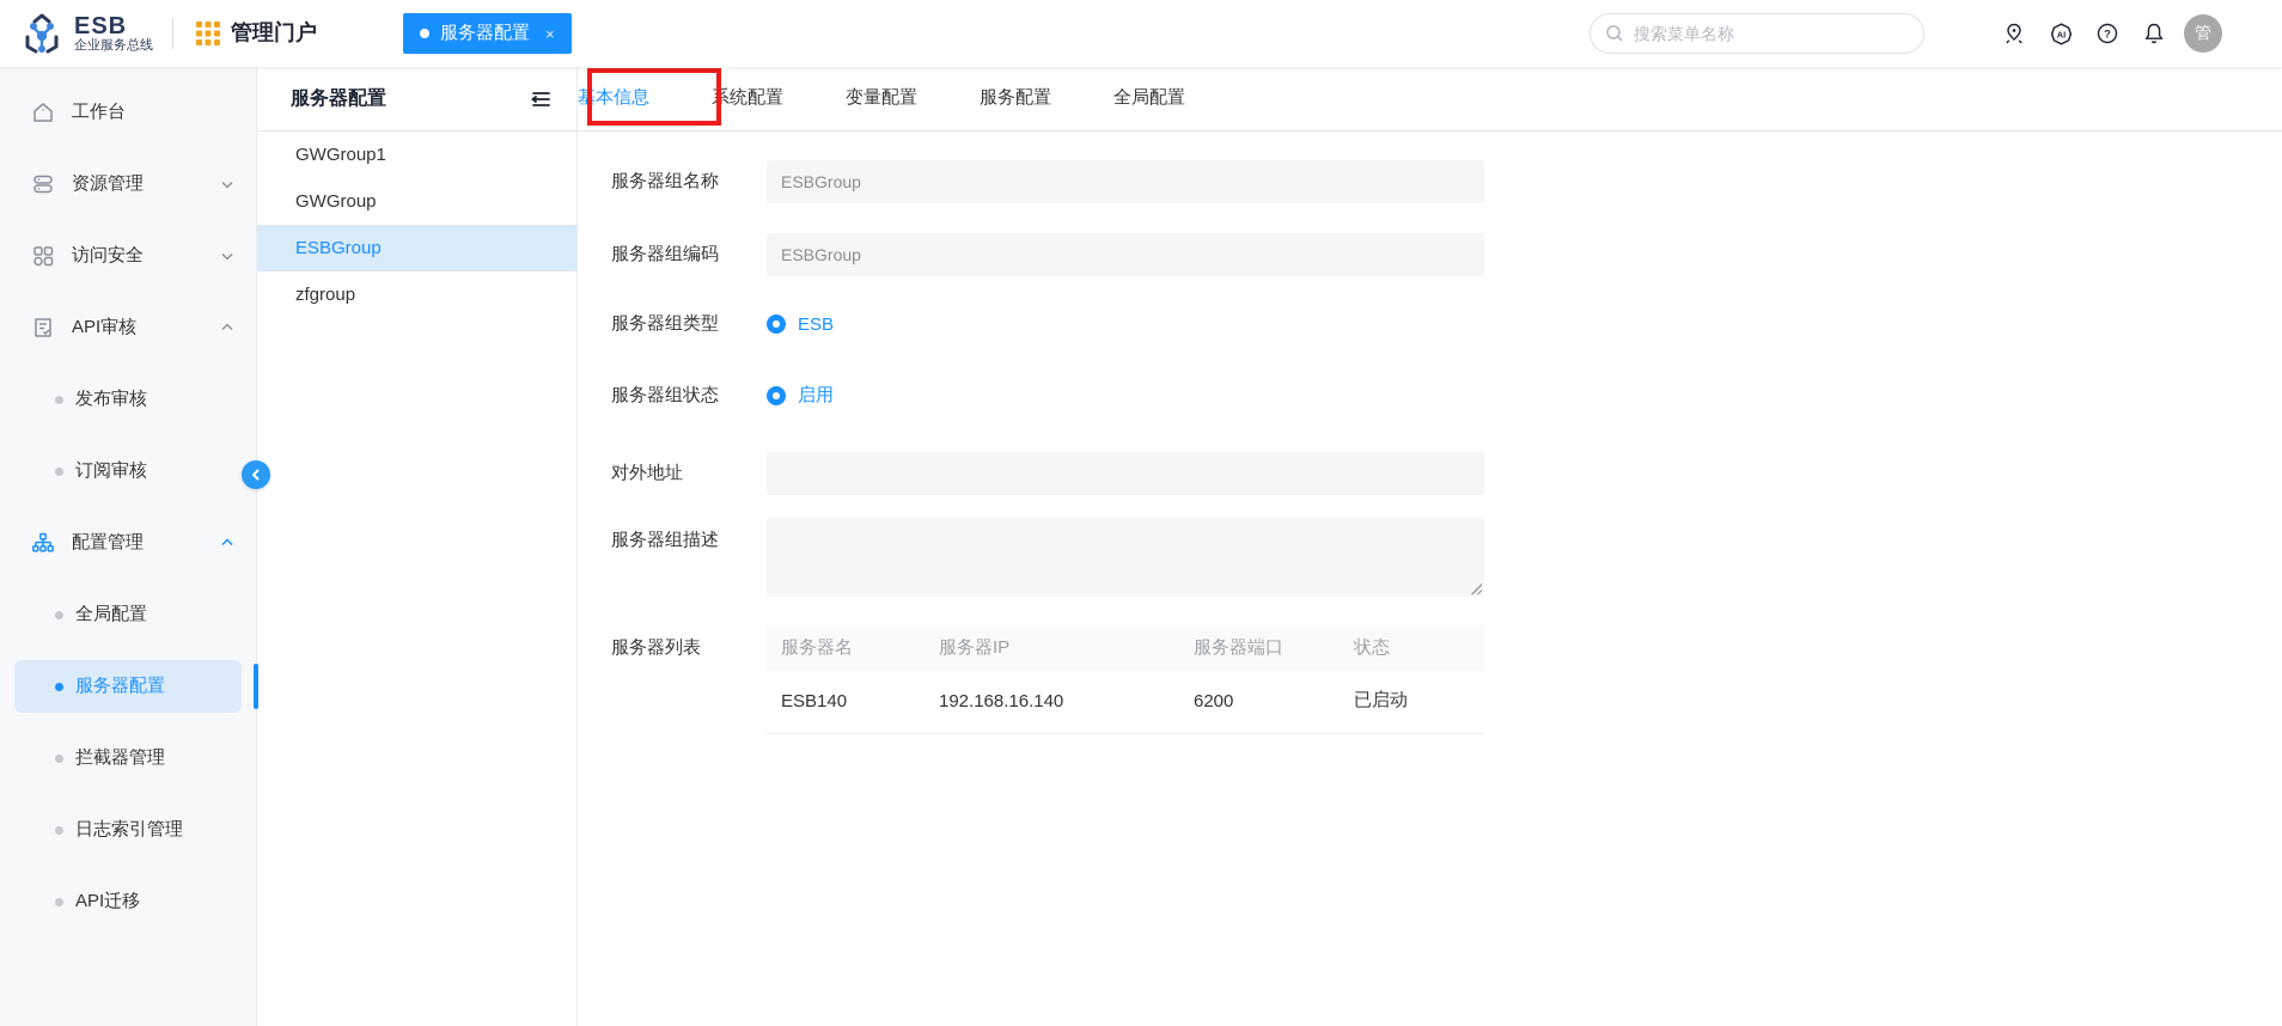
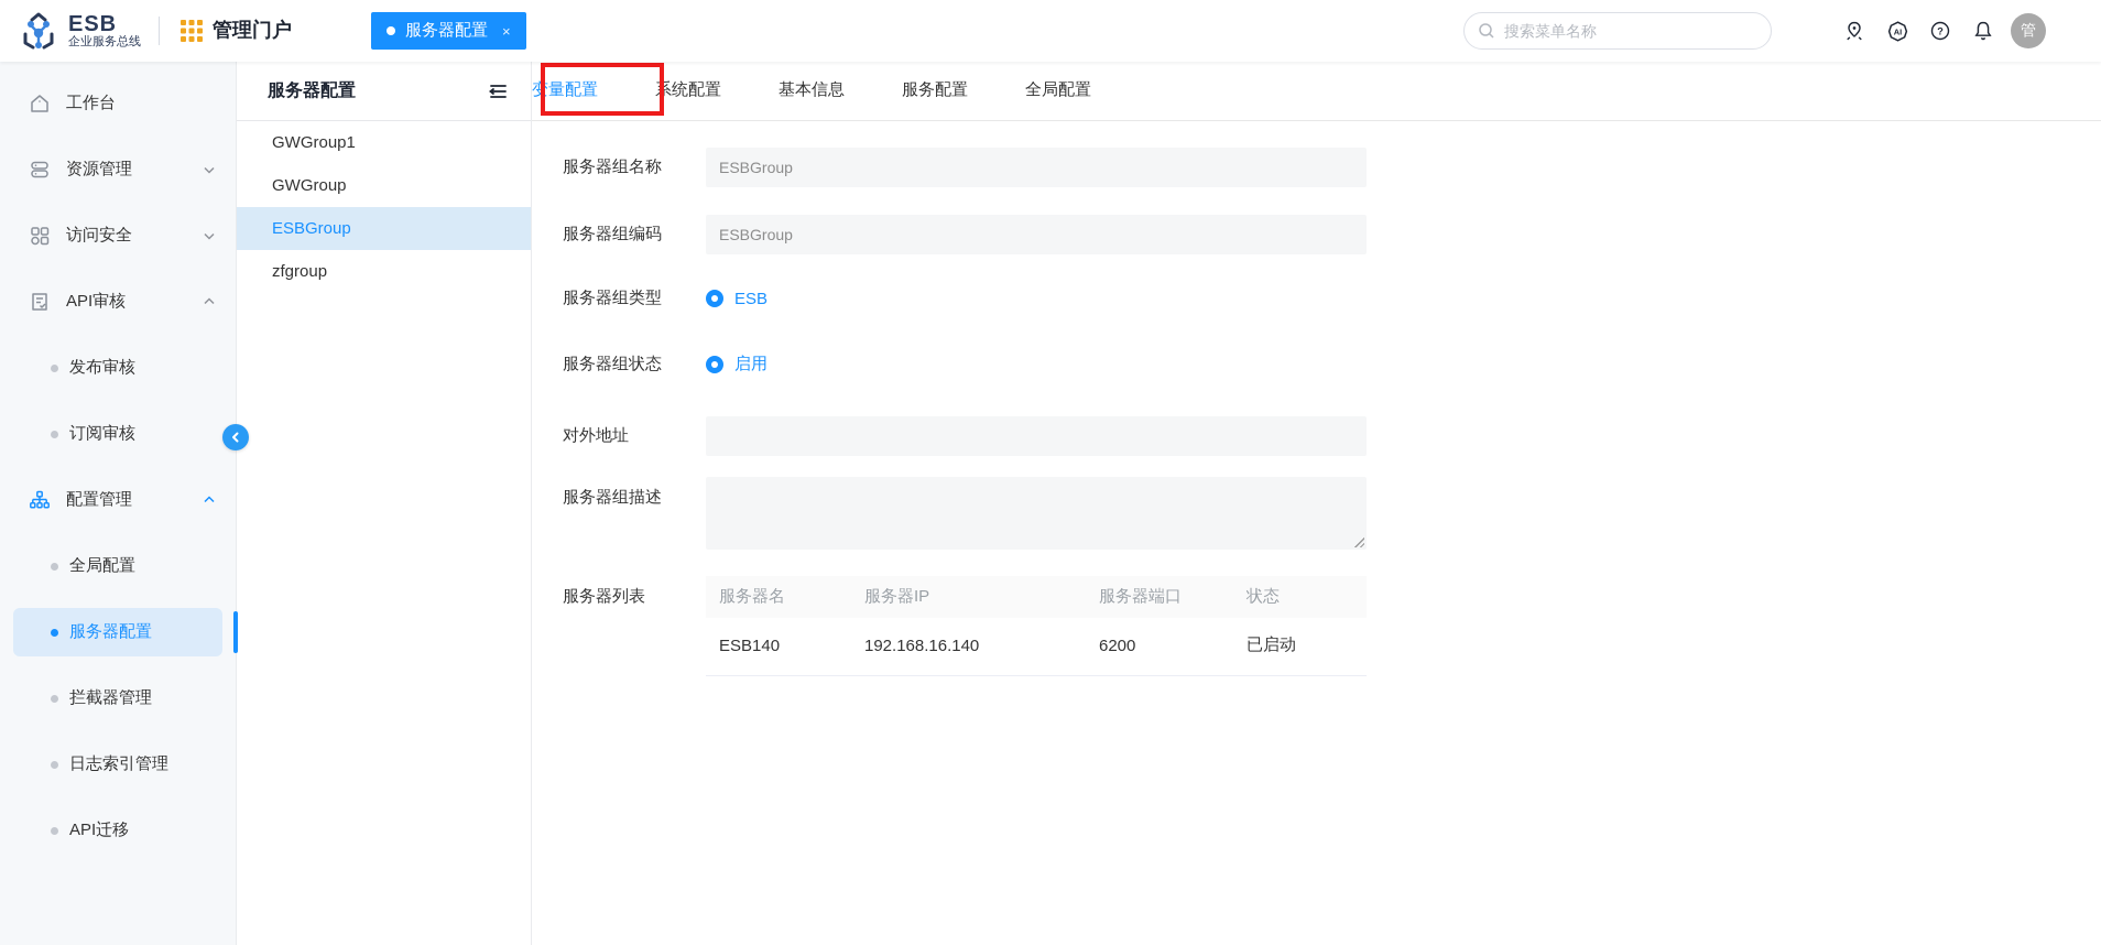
  ESB
  企业服务总线
  管理门户
  服务器配置
  ×
  搜索菜单名称
  AI
  ?
  管
  工作台
  资源管理
  访问安全
  API审核
  发布审核
  订阅审核
  配置管理
  全局配置
  服务器配置
  拦截器管理
  日志索引管理
  API迁移
  服务器配置
  GWGroup1
  GWGroup
  ESBGroup
  zfgroup
- 基本信息
+ 变量配置
  系统配置
- 变量配置
+ 基本信息
  服务配置
  全局配置
  服务器组名称
  ESBGroup
  服务器组编码
  ESBGroup
  服务器组类型
  ESB
  服务器组状态
  启用
  对外地址
  服务器组描述
  服务器列表
  服务器名	服务器IP	服务器端口	状态
  ESB140	192.168.16.140	6200	已启动
